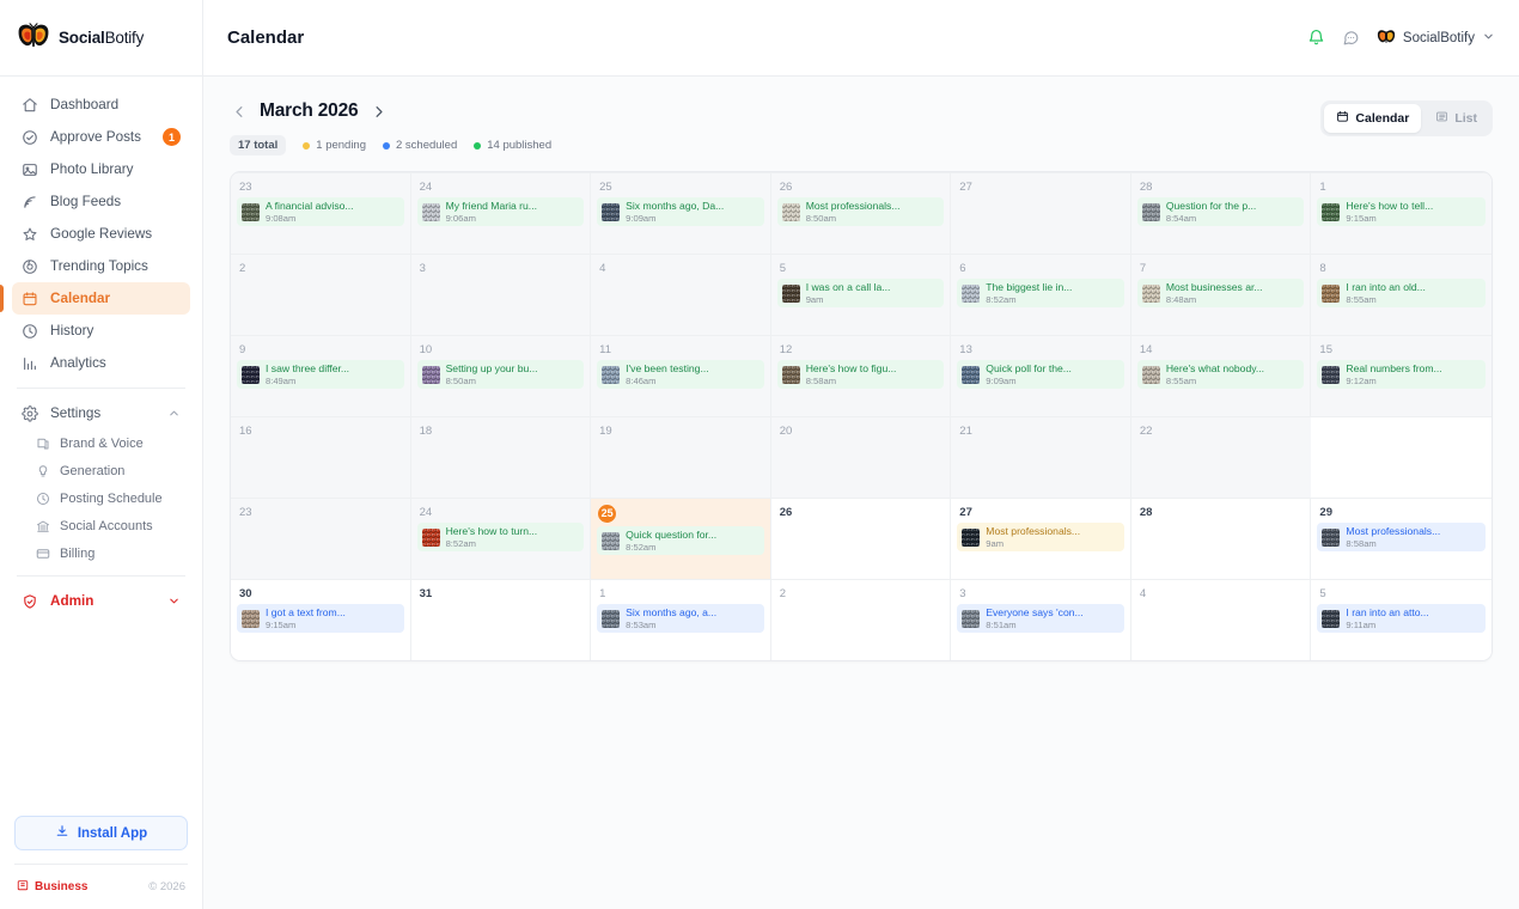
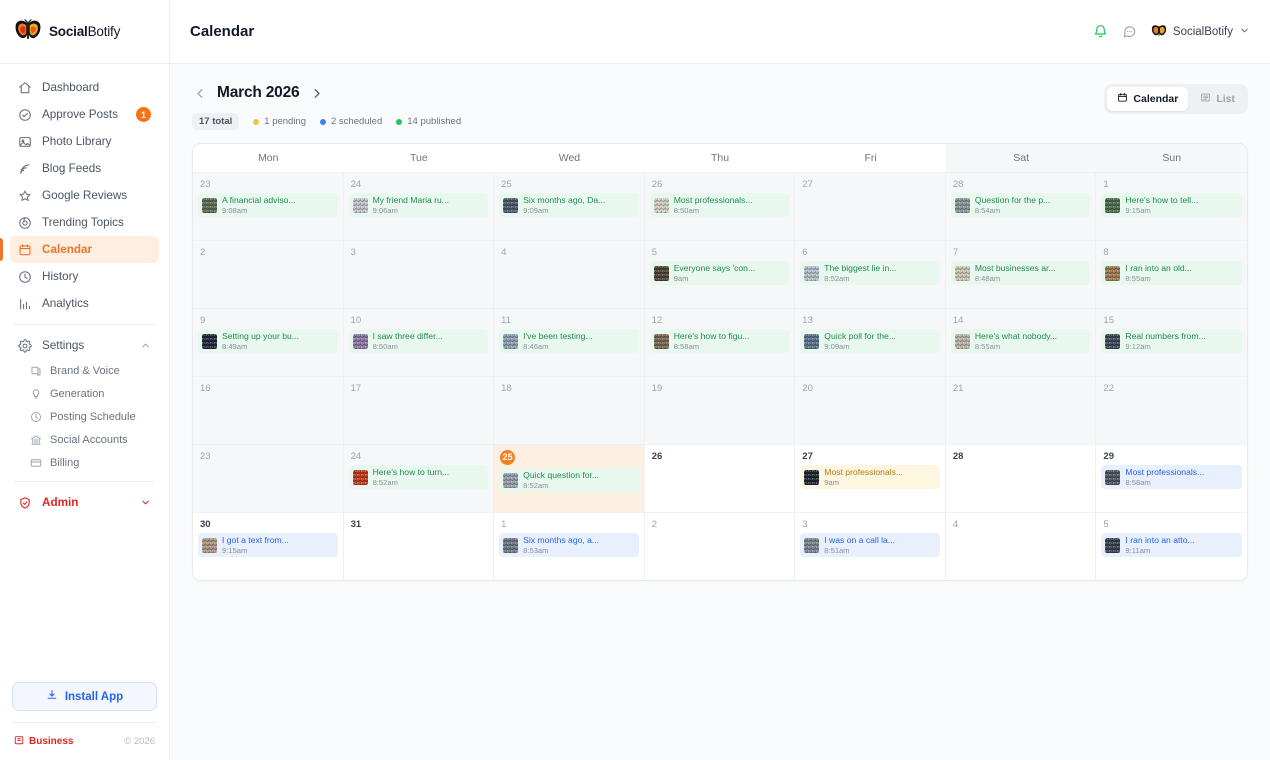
  SocialBotify
  Dashboard
  Approve Posts
  1
  Photo Library
  Blog Feeds
  Google Reviews
  Trending Topics
  Calendar
  History
  Analytics
  Settings
  Brand & Voice
  Generation
  Posting Schedule
  Social Accounts
  Billing
  Admin
  Install App
  Business
  © 2026
  Calendar
  SocialBotify
  March 2026
  17 total
  1 pending
  2 scheduled
  14 published
  Calendar
  List
+ Mon
+ Tue
+ Wed
+ Thu
+ Fri
+ Sat
+ Sun
  23
  A financial adviso...
  9:08am
  24
  My friend Maria ru...
  9:06am
  25
  Six months ago, Da...
  9:09am
  26
  Most professionals...
  8:50am
  27
  28
  Question for the p...
  8:54am
  1
  Here's how to tell...
  9:15am
  2
  3
  4
  5
- I was on a call la...
+ Everyone says 'con...
  9am
  6
  The biggest lie in...
  8:52am
  7
  Most businesses ar...
  8:48am
  8
  I ran into an old...
  8:55am
  9
- I saw three differ...
+ Setting up your bu...
  8:49am
  10
- Setting up your bu...
+ I saw three differ...
  8:50am
  11
  I've been testing...
  8:46am
  12
  Here's how to figu...
  8:58am
  13
  Quick poll for the...
  9:09am
  14
  Here's what nobody...
  8:55am
  15
  Real numbers from...
  9:12am
  16
+ 17
  18
  19
  20
  21
  22
  23
  24
  Here's how to turn...
  8:52am
  25
  Quick question for...
  8:52am
  26
  27
  Most professionals...
  9am
  28
  29
  Most professionals...
  8:58am
  30
  I got a text from...
  9:15am
  31
  1
  Six months ago, a...
  8:53am
  2
  3
- Everyone says 'con...
+ I was on a call la...
  8:51am
  4
  5
  I ran into an atto...
  9:11am
